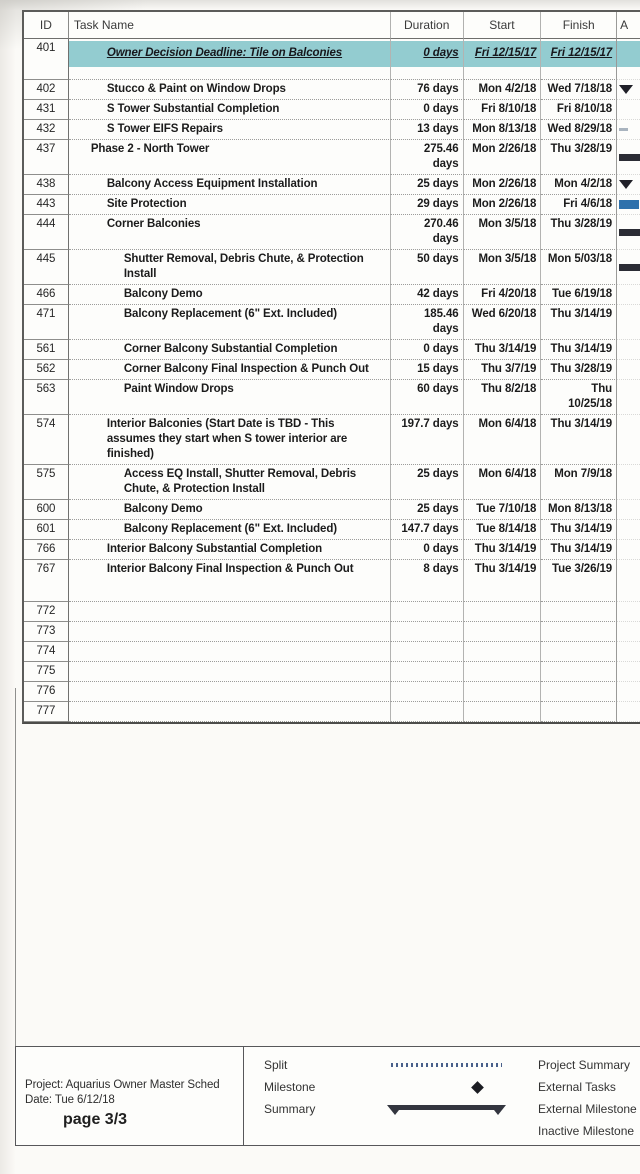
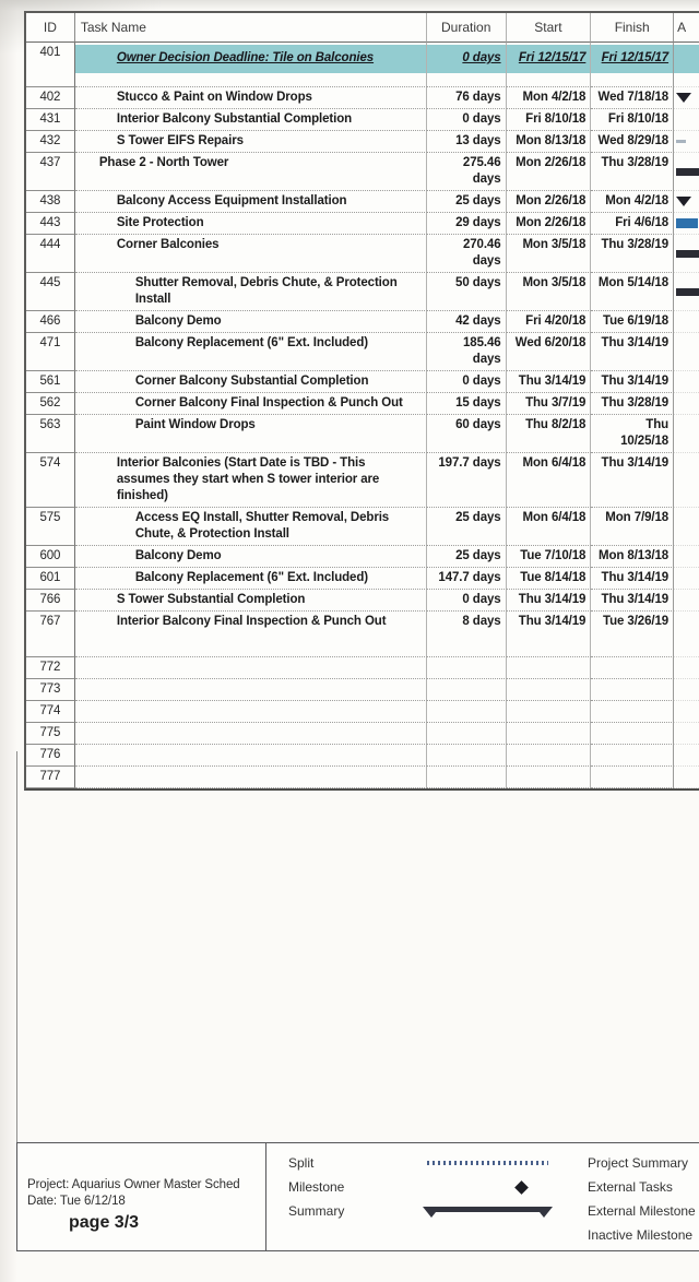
  ID
  Task Name
  Duration
  Start
  Finish
  A
  401
  Owner Decision Deadline: Tile on Balconies
  0 days
  Fri 12/15/17
  Fri 12/15/17
  402
  Stucco & Paint on Window Drops
  76 days
  Mon 4/2/18
  Wed 7/18/18
  431
- S Tower Substantial Completion
+ Interior Balcony Substantial Completion
  0 days
  Fri 8/10/18
  Fri 8/10/18
  432
  S Tower EIFS Repairs
  13 days
  Mon 8/13/18
  Wed 8/29/18
  437
  Phase 2 - North Tower
  275.46 days
  Mon 2/26/18
  Thu 3/28/19
  438
  Balcony Access Equipment Installation
  25 days
  Mon 2/26/18
  Mon 4/2/18
  443
  Site Protection
  29 days
  Mon 2/26/18
  Fri 4/6/18
  444
  Corner Balconies
  270.46 days
  Mon 3/5/18
  Thu 3/28/19
  445
  Shutter Removal, Debris Chute, & Protection Install
  50 days
  Mon 3/5/18
- Mon 5/03/18
+ Mon 5/14/18
  466
  Balcony Demo
  42 days
  Fri 4/20/18
  Tue 6/19/18
  471
  Balcony Replacement (6" Ext. Included)
  185.46 days
  Wed 6/20/18
  Thu 3/14/19
  561
  Corner Balcony Substantial Completion
  0 days
  Thu 3/14/19
  Thu 3/14/19
  562
  Corner Balcony Final Inspection & Punch Out
  15 days
  Thu 3/7/19
  Thu 3/28/19
  563
  Paint Window Drops
  60 days
  Thu 8/2/18
  Thu 10/25/18
  574
  Interior Balconies (Start Date is TBD - This assumes they start when S tower interior are finished)
  197.7 days
  Mon 6/4/18
  Thu 3/14/19
  575
  Access EQ Install, Shutter Removal, Debris Chute, & Protection Install
  25 days
  Mon 6/4/18
  Mon 7/9/18
  600
  Balcony Demo
  25 days
  Tue 7/10/18
  Mon 8/13/18
  601
  Balcony Replacement (6" Ext. Included)
  147.7 days
  Tue 8/14/18
  Thu 3/14/19
  766
- Interior Balcony Substantial Completion
+ S Tower Substantial Completion
  0 days
  Thu 3/14/19
  Thu 3/14/19
  767
  Interior Balcony Final Inspection & Punch Out
  8 days
  Thu 3/14/19
  Tue 3/26/19
  772
  773
  774
  775
  776
  777
  Project: Aquarius Owner Master Sched
  Date: Tue 6/12/18
  page 3/3
  Split
  Milestone
  Summary
  Project Summary
  External Tasks
  External Milestone
  Inactive Milestone
